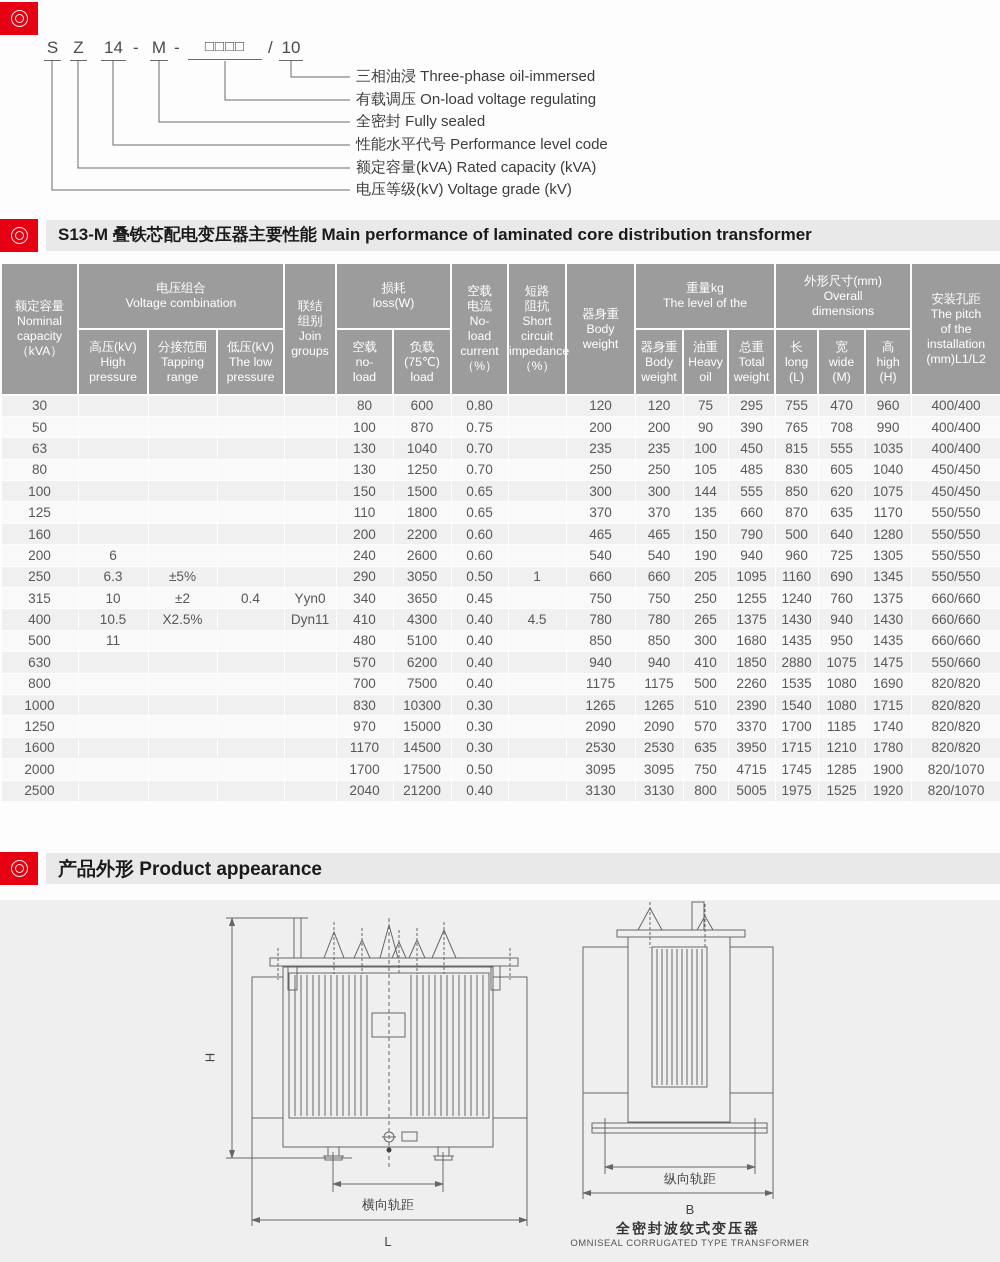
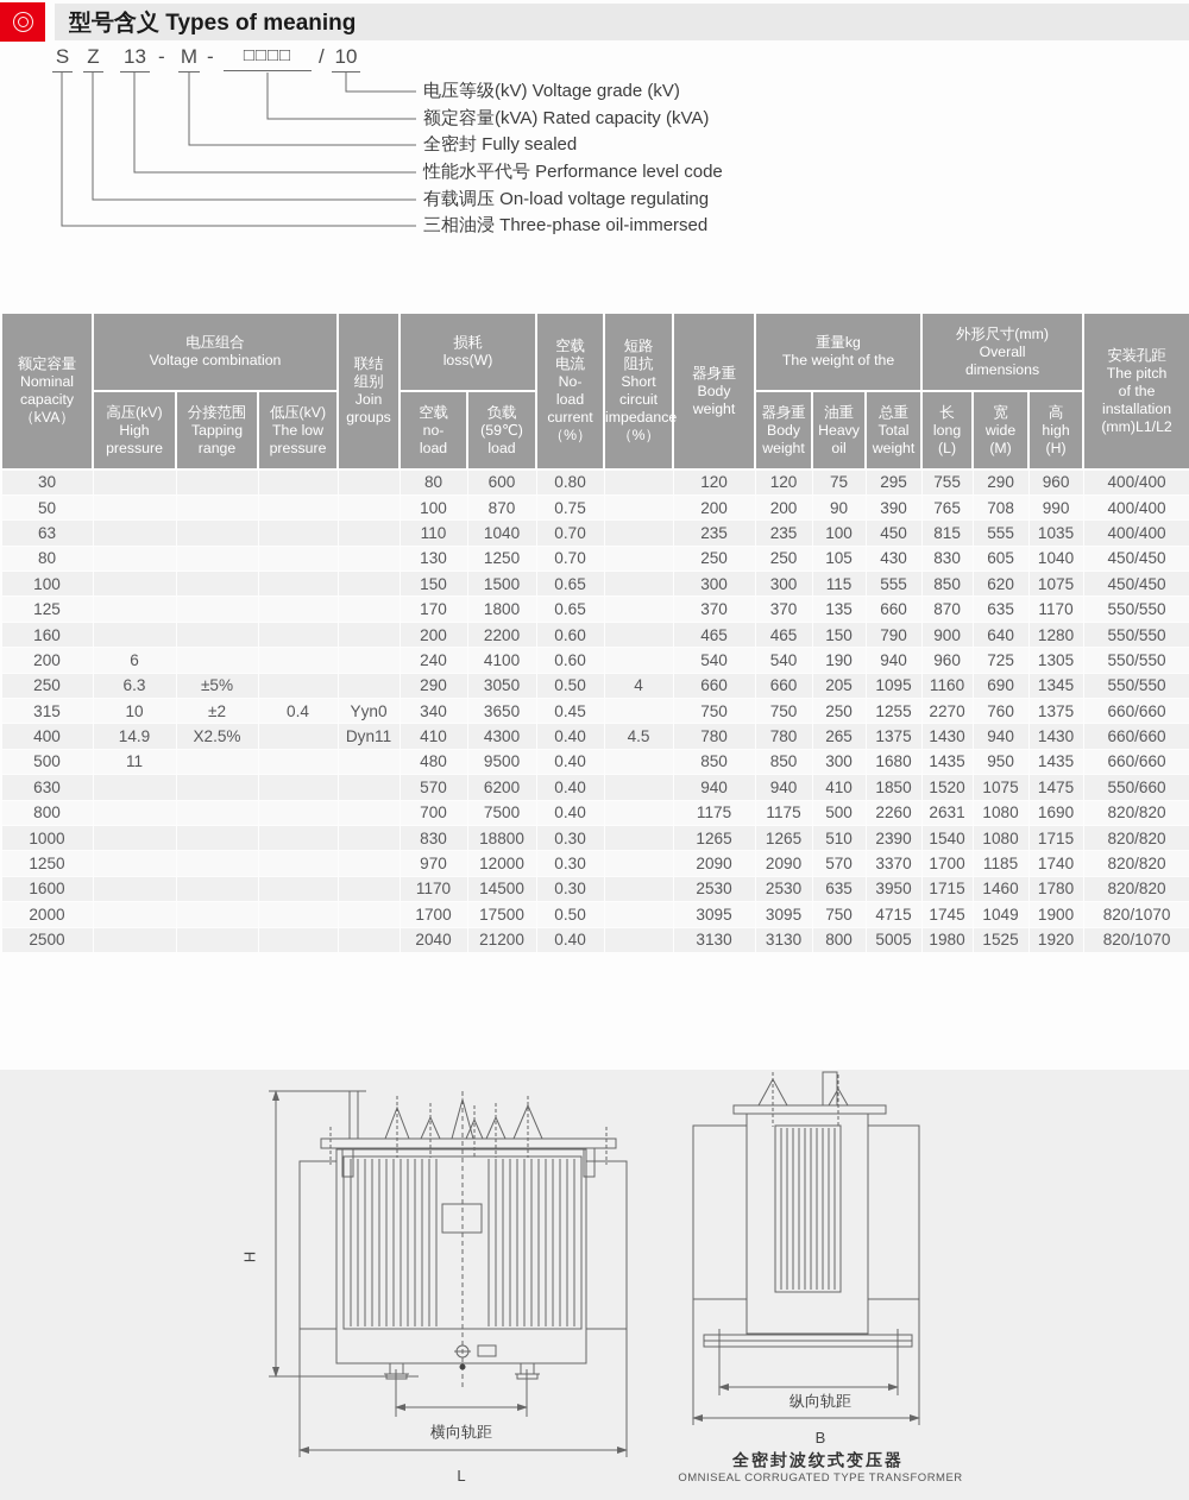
+ 型号含义 Types of meaning
  S
  Z
- 14
+ 13
  -
  M
  -
  □□□□
  /
  10
- 三相油浸 Three-phase oil-immersed
+ 电压等级(kV) Voltage grade (kV)
- 有载调压 On-load voltage regulating
+ 额定容量(kVA) Rated capacity (kVA)
  全密封 Fully sealed
  性能水平代号 Performance level code
- 额定容量(kVA) Rated capacity (kVA)
+ 有载调压 On-load voltage regulating
- 电压等级(kV) Voltage grade (kV)
+ 三相油浸 Three-phase oil-immersed
- S13-M 叠铁芯配电变压器主要性能 Main performance of laminated core distribution transformer
- 额定容量 Nominal capacity （kVA）	电压组合 Voltage combination	联结 组别 Join groups	损耗 loss(W)	空载 电流 No- load current （%）	短路 阻抗 Short circuit impedance （%）	器身重 Body weight	重量kg The level of the	外形尺寸(mm) Overall dimensions	安装孔距 The pitch of the installation (mm)L1/L2
+ 额定容量 Nominal capacity （kVA）	电压组合 Voltage combination	联结 组别 Join groups	损耗 loss(W)	空载 电流 No- load current （%）	短路 阻抗 Short circuit impedance （%）	器身重 Body weight	重量kg The weight of the	外形尺寸(mm) Overall dimensions	安装孔距 The pitch of the installation (mm)L1/L2
- 高压(kV) High pressure	分接范围 Tapping range	低压(kV) The low pressure	空载 no- load	负载 (75℃) load	器身重 Body weight	油重 Heavy oil	总重 Total weight	长 long (L)	宽 wide (M)	高 high (H)
+ 高压(kV) High pressure	分接范围 Tapping range	低压(kV) The low pressure	空载 no- load	负载 (59℃) load	器身重 Body weight	油重 Heavy oil	总重 Total weight	长 long (L)	宽 wide (M)	高 high (H)
- 30					80	600	0.80		120	120	75	295	755	470	960	400/400
+ 30					80	600	0.80		120	120	75	295	755	290	960	400/400
  50					100	870	0.75		200	200	90	390	765	708	990	400/400
- 63					130	1040	0.70		235	235	100	450	815	555	1035	400/400
+ 63					110	1040	0.70		235	235	100	450	815	555	1035	400/400
- 80					130	1250	0.70		250	250	105	485	830	605	1040	450/450
+ 80					130	1250	0.70		250	250	105	430	830	605	1040	450/450
- 100					150	1500	0.65		300	300	144	555	850	620	1075	450/450
+ 100					150	1500	0.65		300	300	115	555	850	620	1075	450/450
- 125					110	1800	0.65		370	370	135	660	870	635	1170	550/550
+ 125					170	1800	0.65		370	370	135	660	870	635	1170	550/550
- 160					200	2200	0.60		465	465	150	790	500	640	1280	550/550
+ 160					200	2200	0.60		465	465	150	790	900	640	1280	550/550
- 200	6				240	2600	0.60		540	540	190	940	960	725	1305	550/550
+ 200	6				240	4100	0.60		540	540	190	940	960	725	1305	550/550
- 250	6.3	±5%			290	3050	0.50	1	660	660	205	1095	1160	690	1345	550/550
+ 250	6.3	±5%			290	3050	0.50	4	660	660	205	1095	1160	690	1345	550/550
- 315	10	±2	0.4	Yyn0	340	3650	0.45		750	750	250	1255	1240	760	1375	660/660
+ 315	10	±2	0.4	Yyn0	340	3650	0.45		750	750	250	1255	2270	760	1375	660/660
- 400	10.5	X2.5%		Dyn11	410	4300	0.40	4.5	780	780	265	1375	1430	940	1430	660/660
+ 400	14.9	X2.5%		Dyn11	410	4300	0.40	4.5	780	780	265	1375	1430	940	1430	660/660
- 500	11				480	5100	0.40		850	850	300	1680	1435	950	1435	660/660
+ 500	11				480	9500	0.40		850	850	300	1680	1435	950	1435	660/660
- 630					570	6200	0.40		940	940	410	1850	2880	1075	1475	550/660
+ 630					570	6200	0.40		940	940	410	1850	1520	1075	1475	550/660
- 800					700	7500	0.40		1175	1175	500	2260	1535	1080	1690	820/820
+ 800					700	7500	0.40		1175	1175	500	2260	2631	1080	1690	820/820
- 1000					830	10300	0.30		1265	1265	510	2390	1540	1080	1715	820/820
+ 1000					830	18800	0.30		1265	1265	510	2390	1540	1080	1715	820/820
- 1250					970	15000	0.30		2090	2090	570	3370	1700	1185	1740	820/820
+ 1250					970	12000	0.30		2090	2090	570	3370	1700	1185	1740	820/820
- 1600					1170	14500	0.30		2530	2530	635	3950	1715	1210	1780	820/820
+ 1600					1170	14500	0.30		2530	2530	635	3950	1715	1460	1780	820/820
- 2000					1700	17500	0.50		3095	3095	750	4715	1745	1285	1900	820/1070
+ 2000					1700	17500	0.50		3095	3095	750	4715	1745	1049	1900	820/1070
- 2500					2040	21200	0.40		3130	3130	800	5005	1975	1525	1920	820/1070
+ 2500					2040	21200	0.40		3130	3130	800	5005	1980	1525	1920	820/1070
- 产品外形 Product appearance
  横向轨距
  L
  纵向轨距
  B
  全密封波纹式变压器
  OMNISEAL CORRUGATED TYPE TRANSFORMER
